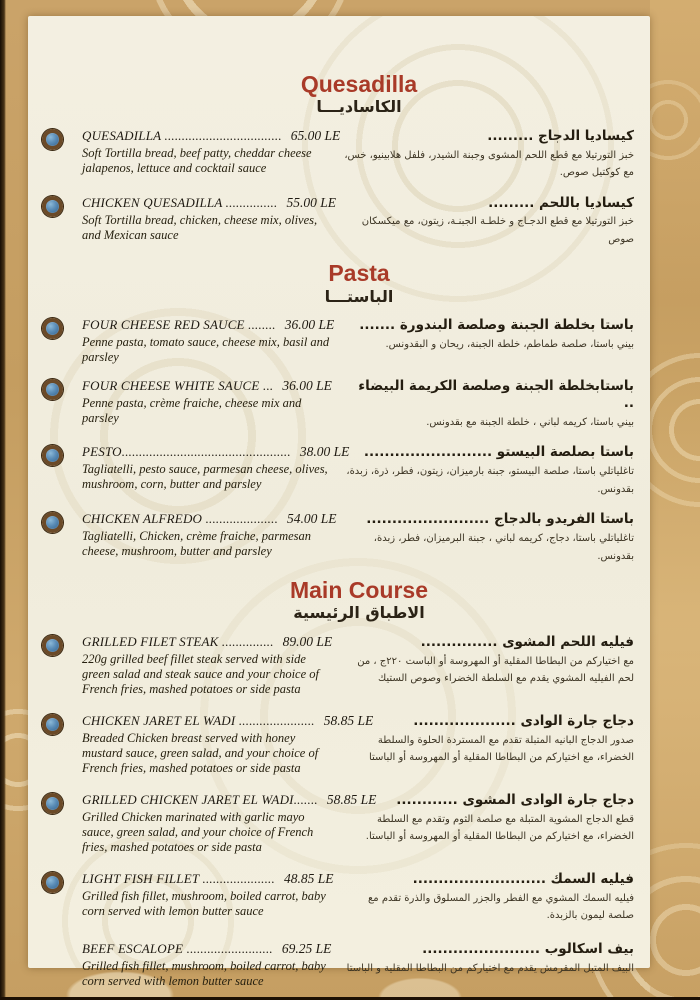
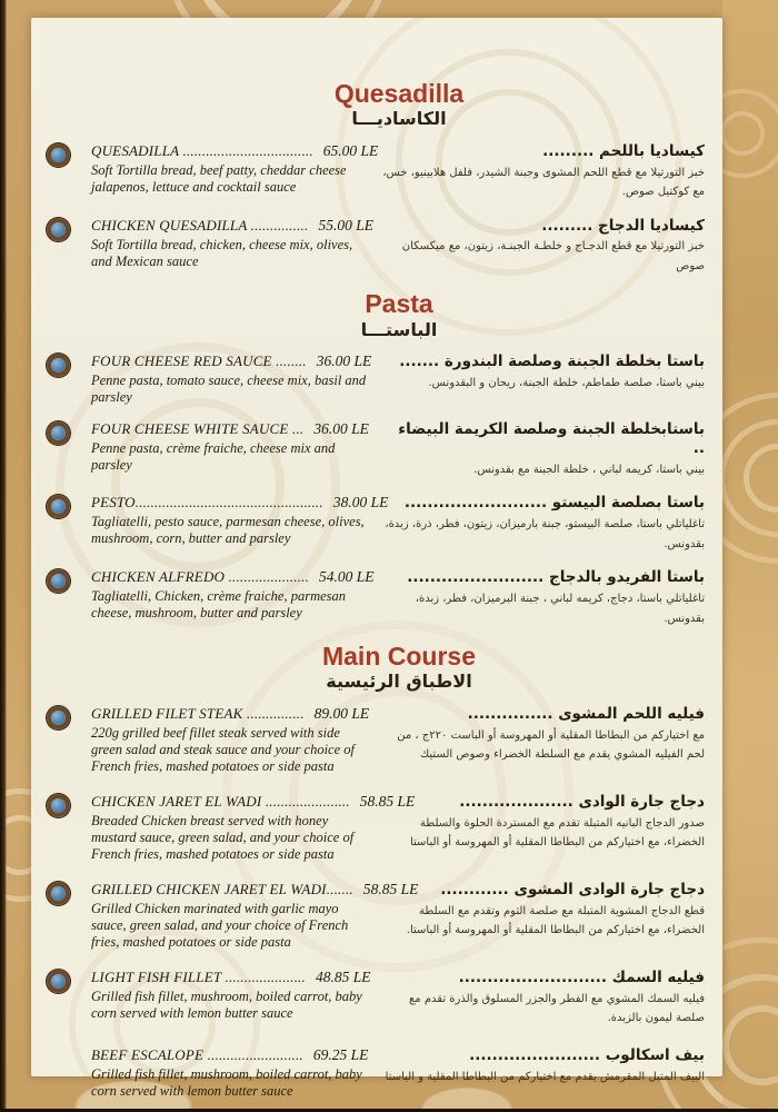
  Quesadilla
  الكاساديـــا
  QUESADILLA ..................................
  65.00 LE
  Soft Tortilla bread, beef patty, cheddar cheese jalapenos, lettuce and cocktail sauce
- كيساديا الدجاج .........
+ كيساديا باللحم .........
  خبز التورتيلا مع قطع اللحم المشوى وجبنة الشيدر، فلفل هلابينيو، خس، مع كوكتيل صوص.
  CHICKEN QUESADILLA ...............
  55.00 LE
  Soft Tortilla bread, chicken, cheese mix, olives, and Mexican sauce
- كيساديا باللحم .........
+ كيساديا الدجاج .........
  خبز التورتيلا مع قطع الدجـاج و خلطـة الجبنـة، زيتون، مع ميكسكان صوص
  Pasta
  الباستـــا
  FOUR CHEESE RED SAUCE ........
  36.00 LE
  Penne pasta, tomato sauce, cheese mix, basil and parsley
  باستا بخلطة الجبنة وصلصة البندورة .......
  بيني باستا، صلصة طماطم، خلطة الجبنة، ريحان و البقدونس.
  FOUR CHEESE WHITE SAUCE ...
  36.00 LE
  Penne pasta, crème fraiche, cheese mix and parsley
  باستابخلطة الجبنة وصلصة الكريمة البيضاء ..
  بيني باستا، كريمه لباني ، خلطة الجبنة مع بقدونس.
  PESTO.................................................
  38.00 LE
  Tagliatelli, pesto sauce, parmesan cheese, olives, mushroom, corn, butter and parsley
  باستا بصلصة البيستو .........................
  تاغلياتلي باستا، صلصة البيستو، جبنة بارميزان، زيتون، فطر، ذرة، زبدة، بقدونس.
  CHICKEN ALFREDO .....................
  54.00 LE
  Tagliatelli, Chicken, crème fraiche, parmesan cheese, mushroom, butter and parsley
  باستا الفريدو بالدجاج ........................
  تاغلياتلي باستا، دجاج، كريمه لباني ، جبنة البرميزان، فطر، زبدة، بقدونس.
  Main Course
  الاطباق الرئيسية
  GRILLED FILET STEAK ...............
  89.00 LE
  220g grilled beef fillet steak served with side green salad and steak sauce and your choice of French fries, mashed potatoes or side pasta
  فيليه اللحم المشوى ...............
  مع اختياركم من البطاطا المقلية أو المهروسة أو الباست ٢٢٠ج ، من لحم الفيليه المشوي يقدم مع السلطة الخضراء وصوص الستيك
  CHICKEN JARET EL WADI ......................
  58.85 LE
  Breaded Chicken breast served with honey mustard sauce, green salad, and your choice of French fries, mashed potatoes or side pasta
  دجاج جارة الوادى ....................
  صدور الدجاج البانيه المتبلة تقدم مع المستردة الحلوة والسلطة الخضراء، مع اختياركم من البطاطا المقلية أو المهروسة أو الباستا
  GRILLED CHICKEN JARET EL WADI.......
  58.85 LE
  Grilled Chicken marinated with garlic mayo sauce, green salad, and your choice of French fries, mashed potatoes or side pasta
  دجاج جارة الوادى المشوى ............
  قطع الدجاج المشوية المتبلة مع صلصة الثوم وتقدم مع السلطة الخضراء، مع اختياركم من البطاطا المقلية أو المهروسة أو الباستا.
  LIGHT FISH FILLET .....................
  48.85 LE
  Grilled fish fillet, mushroom, boiled carrot, baby corn served with lemon butter sauce
  فيليه السمك ..........................
  فيليه السمك المشوي مع الفطر والجزر المسلوق والذرة تقدم مع صلصة ليمون بالزبدة.
  BEEF ESCALOPE .........................
  69.25 LE
  Grilled fish fillet, mushroom, boiled carrot, baby corn served with lemon butter sauce
  بيف اسكالوب .......................
  البيف المتبل المقرمش يقدم مع اختياركم من البطاطا المقلية و الباستا
